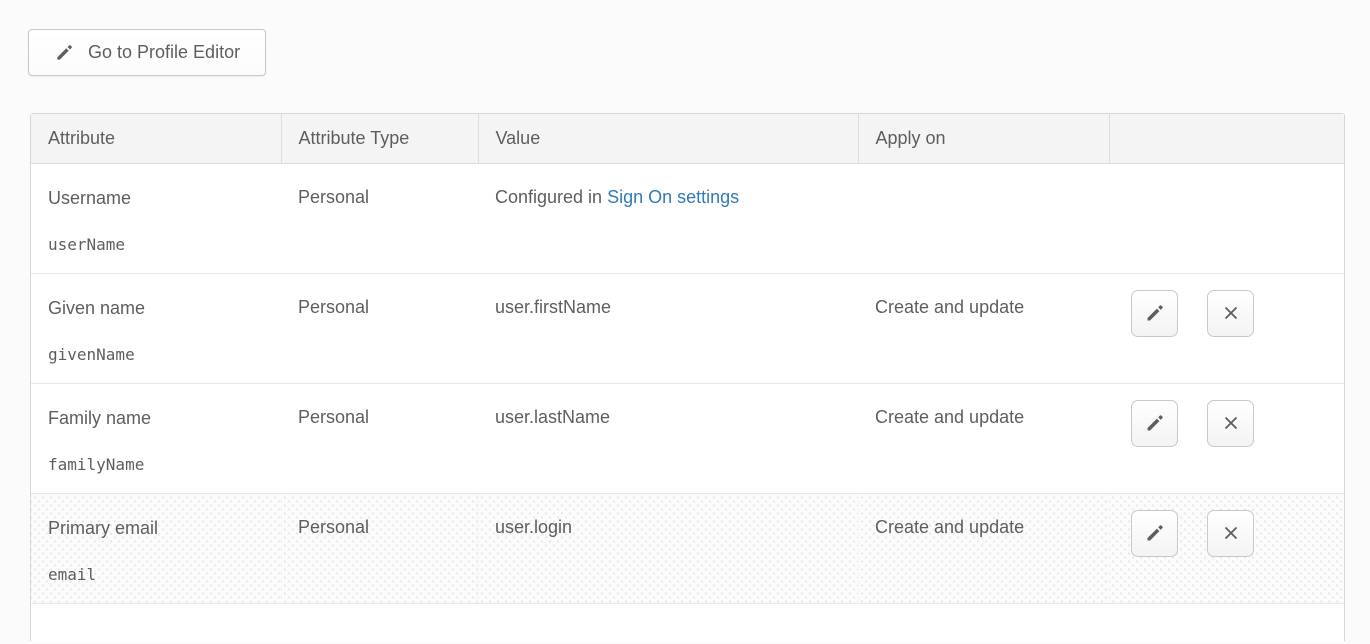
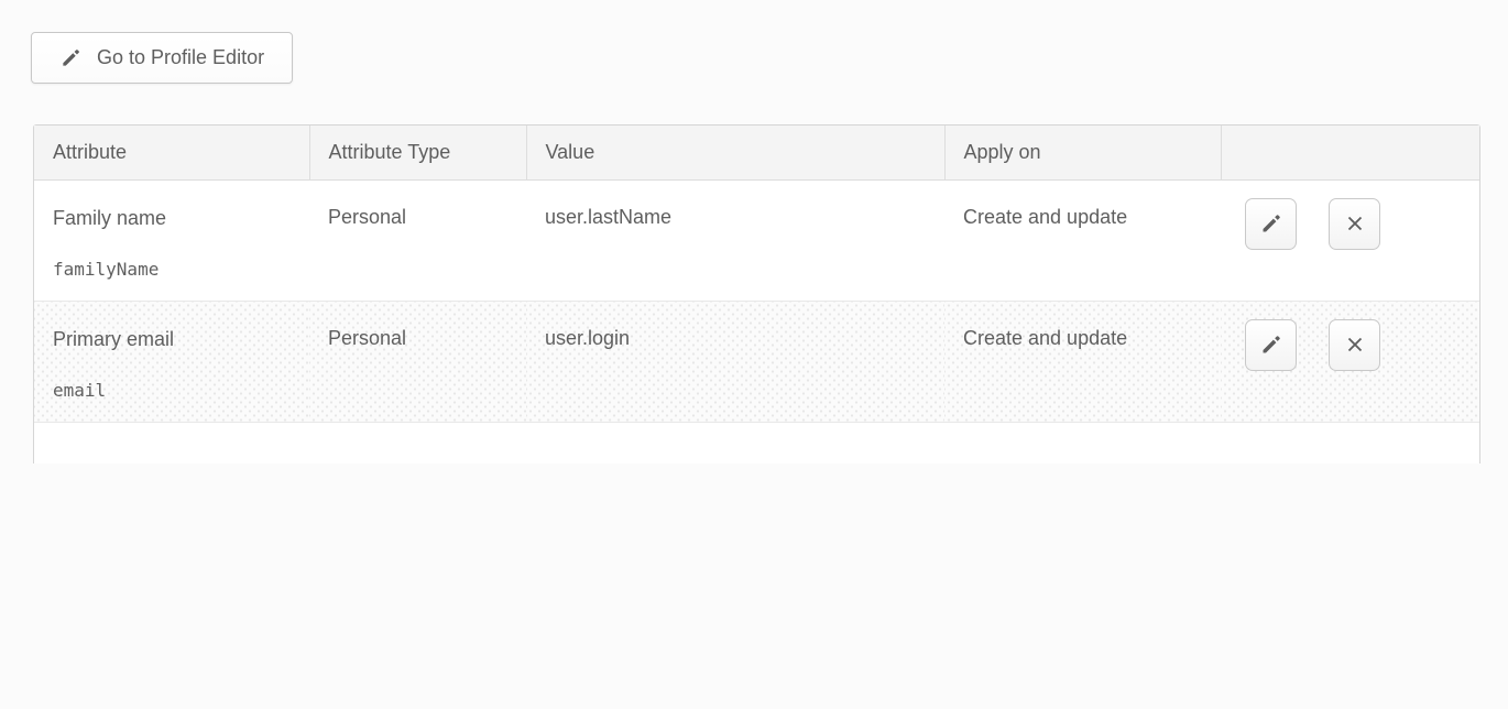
  Go to Profile Editor
  Attribute	Attribute Type	Value	Apply on
- Username userName	Personal	Configured in Sign On settings
- Given name givenName	Personal	user.firstName	Create and update
  Family name familyName	Personal	user.lastName	Create and update
  Primary email email	Personal	user.login	Create and update
